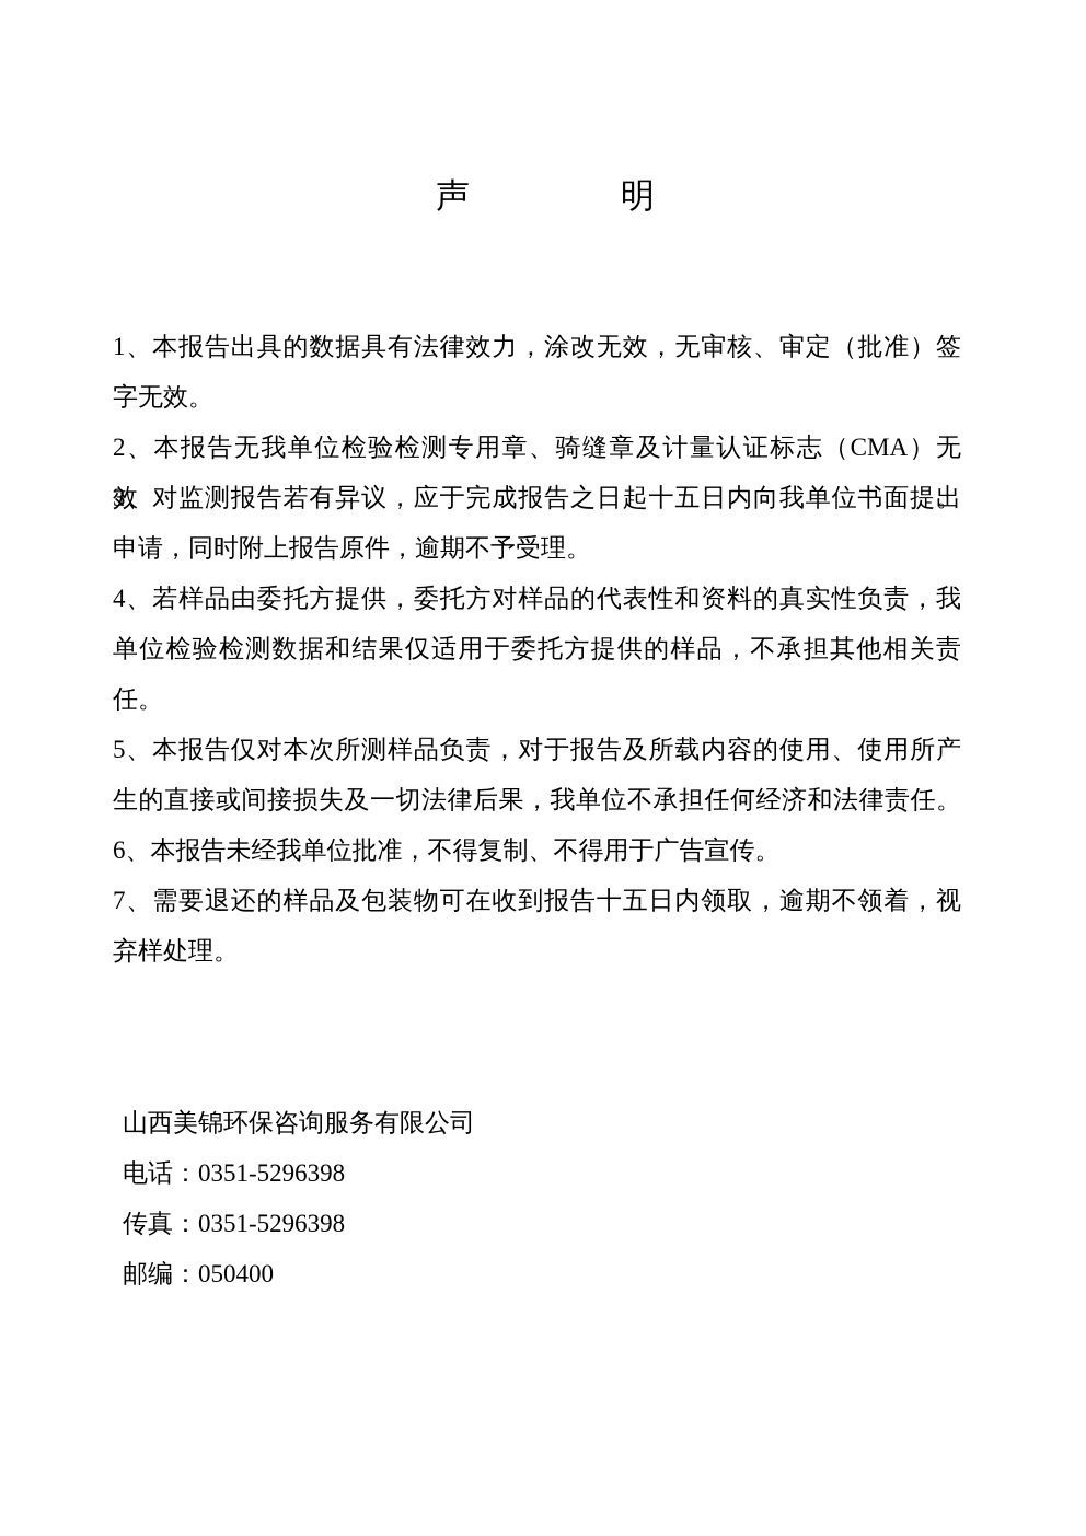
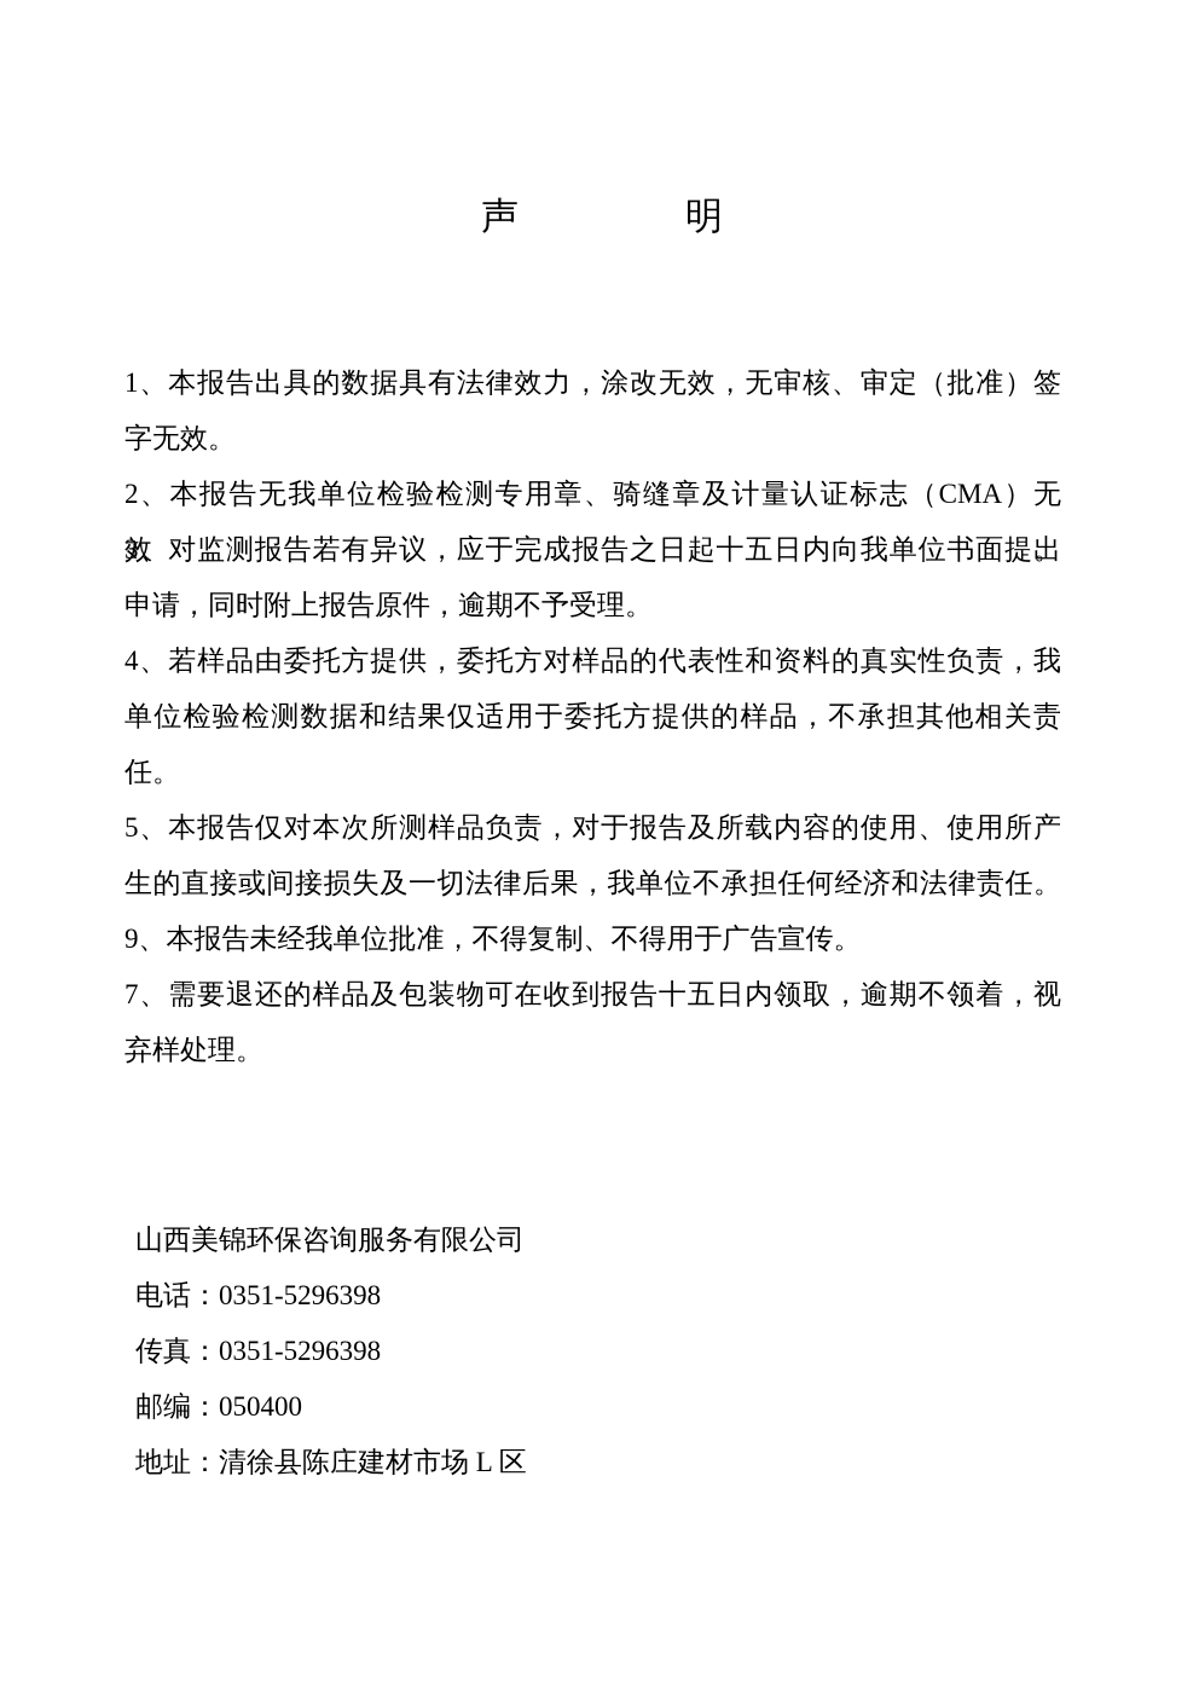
  声
  明
  1、本报告出具的数据具有法律效力，涂改无效，无审核、审定（批准）签
  字无效。
  2、本报告无我单位检验检测专用章、骑缝章及计量认证标志（CMA）无效。
  3、对监测报告若有异议，应于完成报告之日起十五日内向我单位书面提出
  申请，同时附上报告原件，逾期不予受理。
  4、若样品由委托方提供，委托方对样品的代表性和资料的真实性负责，我
  单位检验检测数据和结果仅适用于委托方提供的样品，不承担其他相关责
  任。
  5、本报告仅对本次所测样品负责，对于报告及所载内容的使用、使用所产
  生的直接或间接损失及一切法律后果，我单位不承担任何经济和法律责任。
- 6、本报告未经我单位批准，不得复制、不得用于广告宣传。
+ 9、本报告未经我单位批准，不得复制、不得用于广告宣传。
  7、需要退还的样品及包装物可在收到报告十五日内领取，逾期不领着，视
  弃样处理。
  山西美锦环保咨询服务有限公司
  电话：0351-5296398
  传真：0351-5296398
  邮编：050400
+ 地址：清徐县陈庄建材市场 L 区
